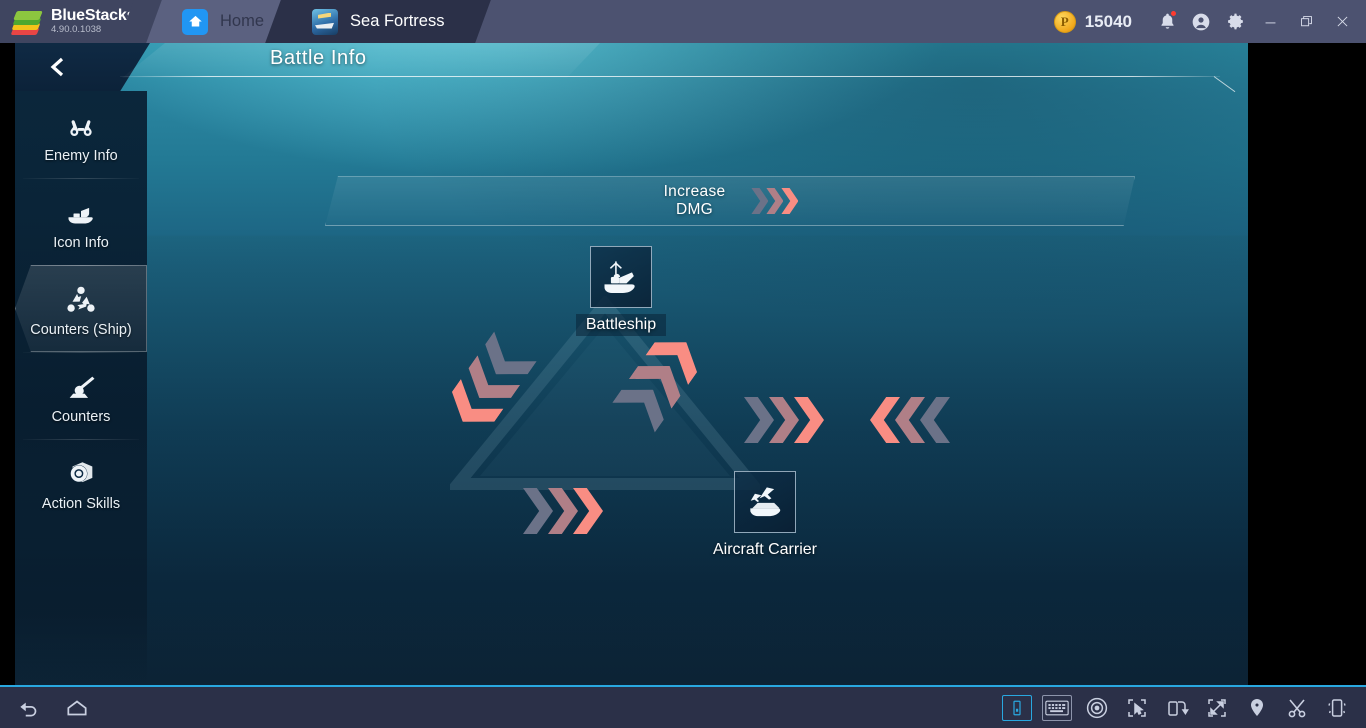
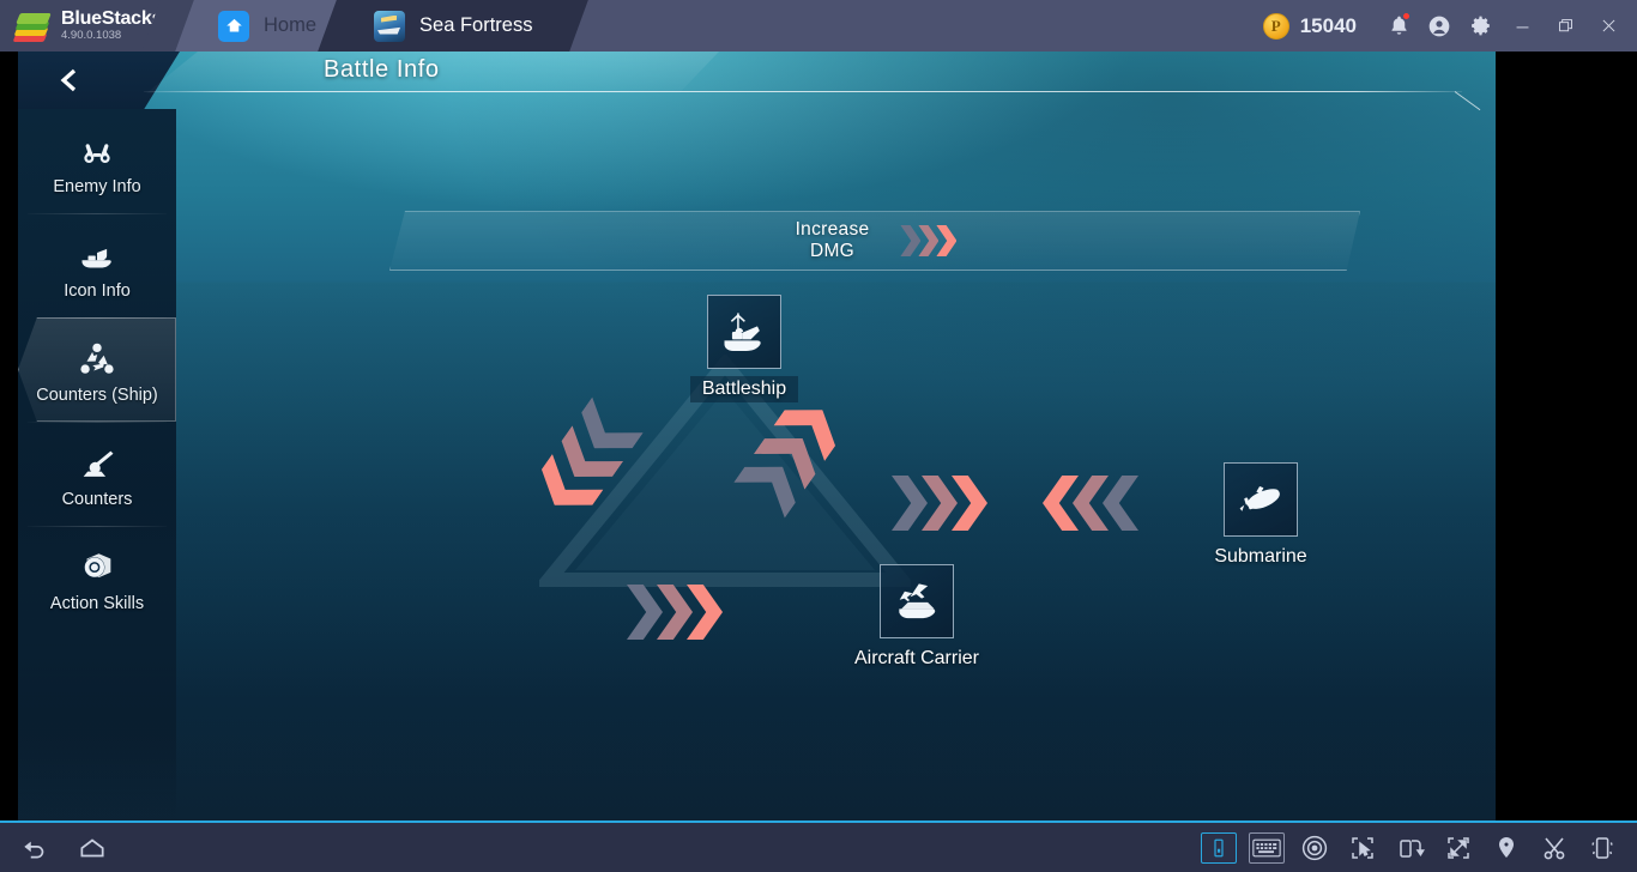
  BlueStack
  4.90.0.1038
  Home
  Sea Fortress
  P
  15040
  Battle Info
  Enemy Info
  Icon Info
  Counters
  Action Skills
  Increase
  DMG
  Battleship
  Aircraft Carrier
+ Submarine
